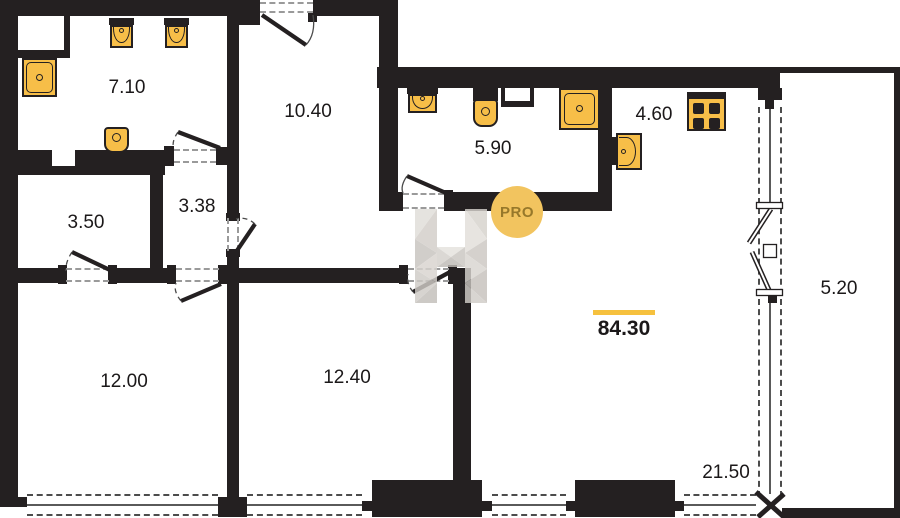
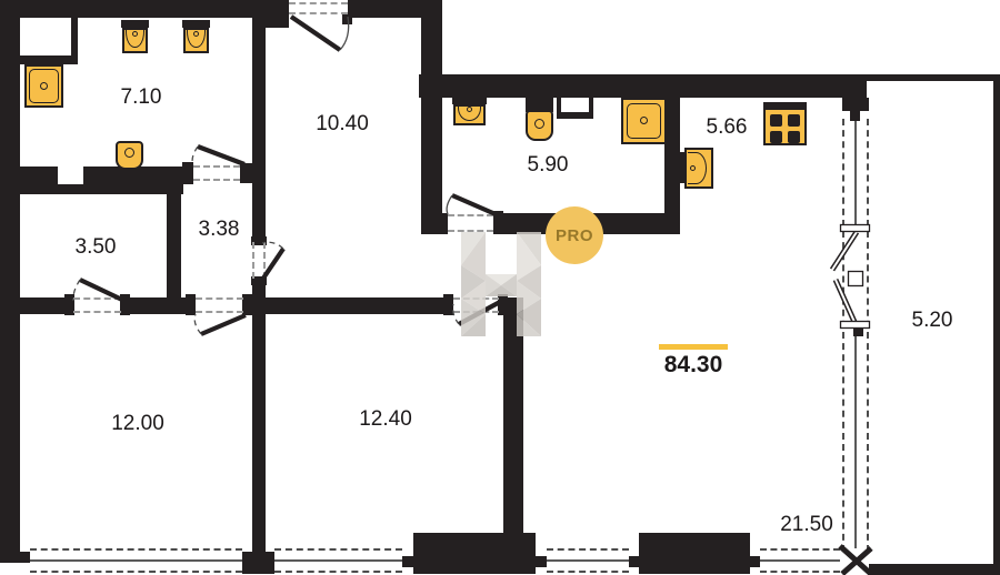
  7.10
  10.40
  5.90
- 4.60
+ 5.66
  3.50
  3.38
  12.00
  12.40
  5.20
  21.50
  84.30
  PRO
